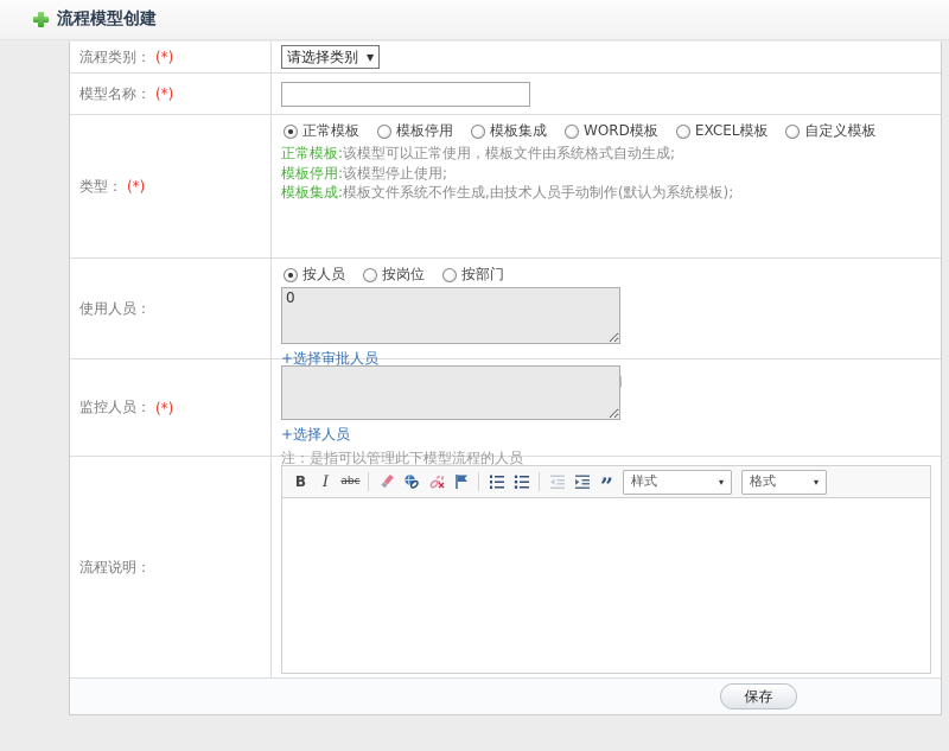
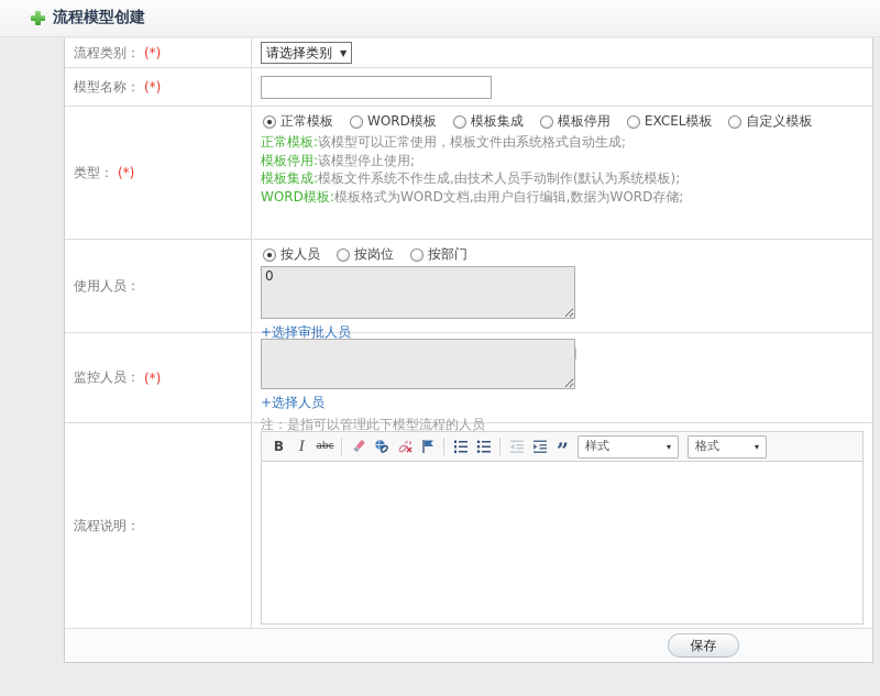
  流程模型创建
  流程类别：
  (*)
  请选择类别
  ▼
  模型名称：
  (*)
  类型：
  (*)
  正常模板
- 模板停用
+ WORD模板
  模板集成
- WORD模板
+ 模板停用
  EXCEL模板
  自定义模板
  正常模板:该模型可以正常使用，模板文件由系统格式自动生成;
  模板停用:该模型停止使用;
  模板集成:模板文件系统不作生成,由技术人员手动制作(默认为系统模板);
+ WORD模板:模板格式为WORD文档,由用户自行编辑,数据为WORD存储;
  使用人员：
  按人员
  按岗位
  按部门
  0
  +选择审批人员
  监控人员：
  (*)
  +选择人员
  注：是指可以管理此下模型流程的人员
  流程说明：
  样式
  ▾
  格式
  ▾
  保存
